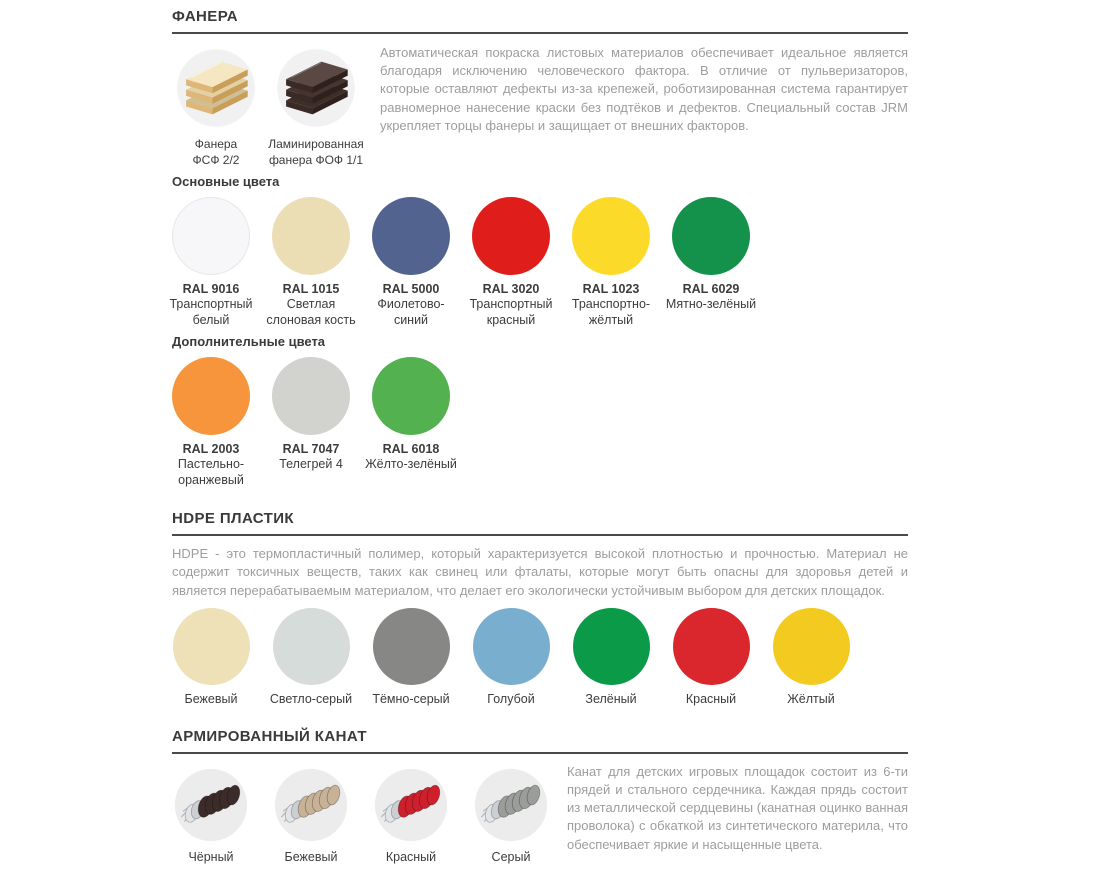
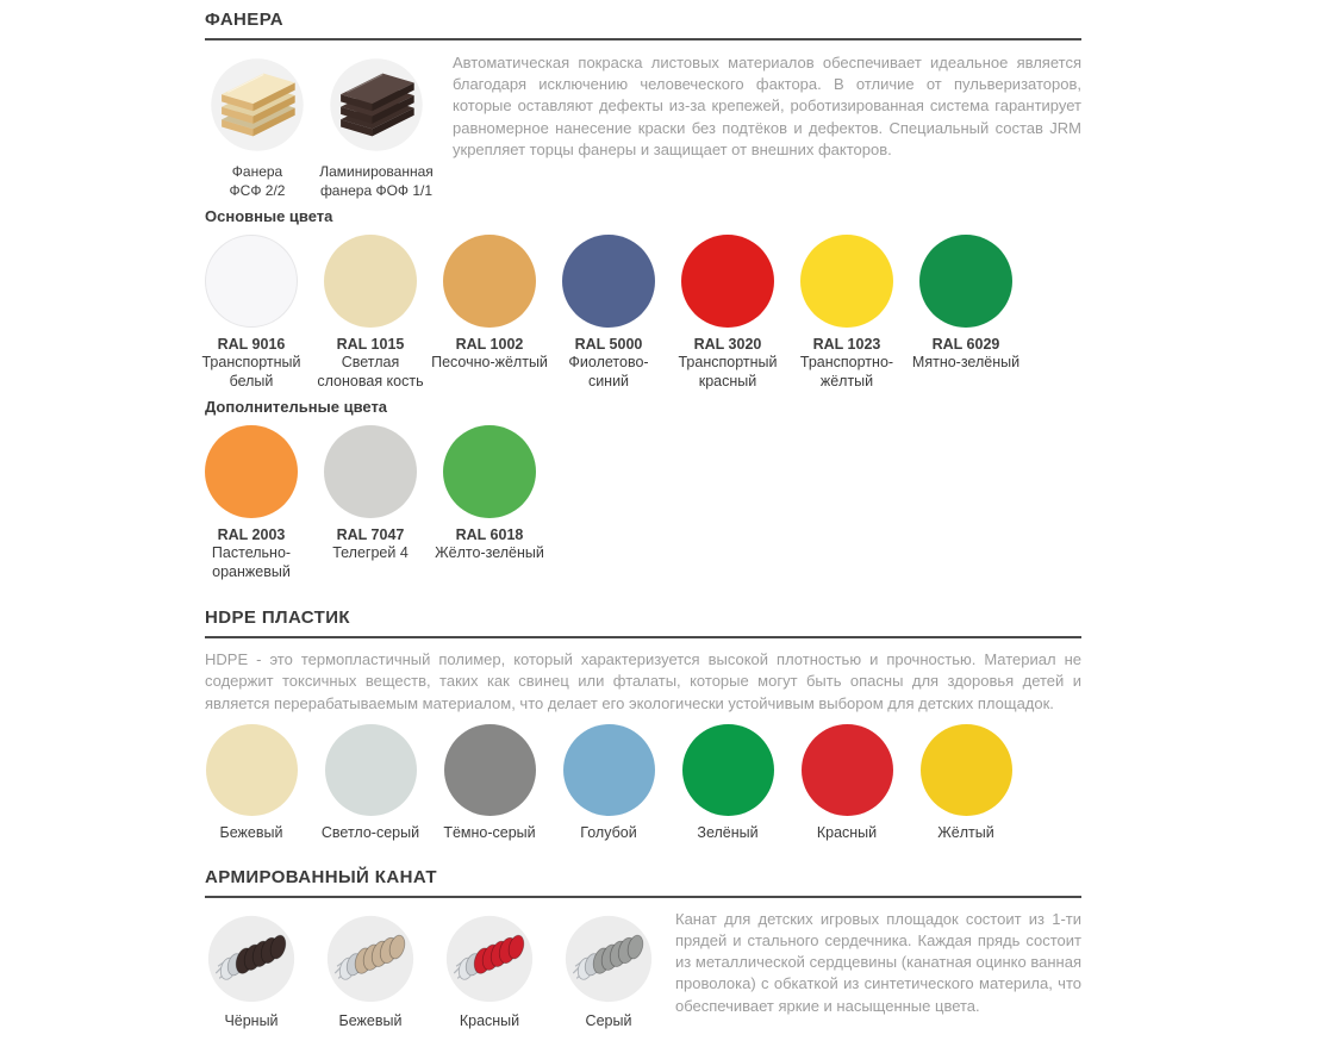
  ФАНЕРА
  Фанера
  ФСФ 2/2
  Ламинированная
  фанера ФОФ 1/1
  Автоматическая покраска листовых материалов обеспечивает идеальное является благодаря исключению человеческого фактора. В отличие от пульверизаторов, которые оставляют дефекты из-за крепежей, роботизированная система гарантирует равномерное нанесение краски без подтёков и дефектов. Специальный состав JRM укрепляет торцы фанеры и защищает от внешних факторов.
  Основные цвета
  RAL 9016
  Транспортный белый
  RAL 1015
  Светлая слоновая кость
+ RAL 1002
+ Песочно-жёлтый
  RAL 5000
  Фиолетово-синий
  RAL 3020
  Транспортный красный
  RAL 1023
  Транспортно-жёлтый
  RAL 6029
  Мятно-зелёный
  Дополнительные цвета
  RAL 2003
  Пастельно-оранжевый
  RAL 7047
  Телегрей 4
  RAL 6018
  Жёлто-зелёный
  HDPE ПЛАСТИК
  HDPE - это термопластичный полимер, который характеризуется высокой плотностью и прочностью. Материал не содержит токсичных веществ, таких как свинец или фталаты, которые могут быть опасны для здоровья детей и является перерабатываемым материалом, что делает его экологически устойчивым выбором для детских площадок.
  Бежевый
  Светло-серый
  Тёмно-серый
  Голубой
  Зелёный
  Красный
  Жёлтый
  АРМИРОВАННЫЙ КАНАТ
  Чёрный
  Бежевый
  Красный
  Серый
- Канат для детских игровых площадок состоит из 6-ти прядей и стального сердечника. Каждая прядь состоит из металлической сердцевины (канатная оцинко ванная проволока) с обкаткой из синтетического материла, что обеспечивает яркие и насыщенные цвета.
+ Канат для детских игровых площадок состоит из 1-ти прядей и стального сердечника. Каждая прядь состоит из металлической сердцевины (канатная оцинко ванная проволока) с обкаткой из синтетического материла, что обеспечивает яркие и насыщенные цвета.
